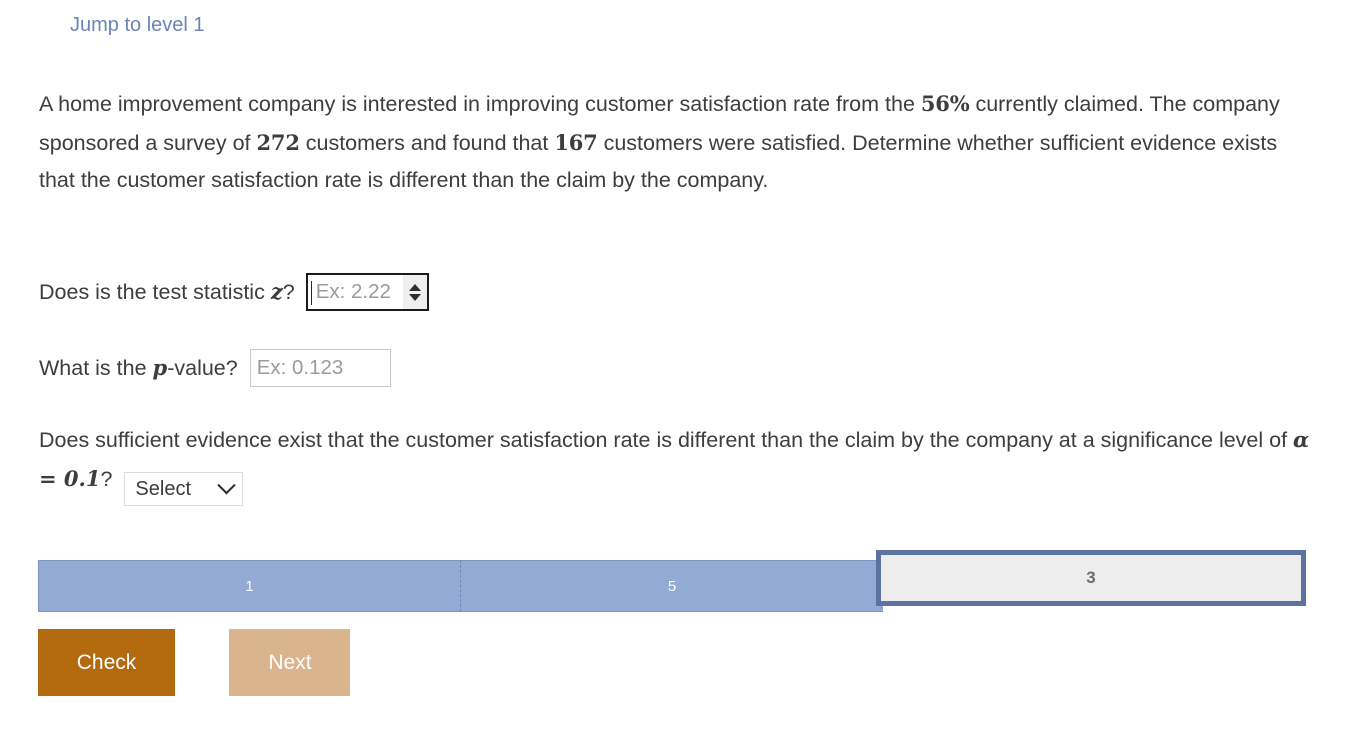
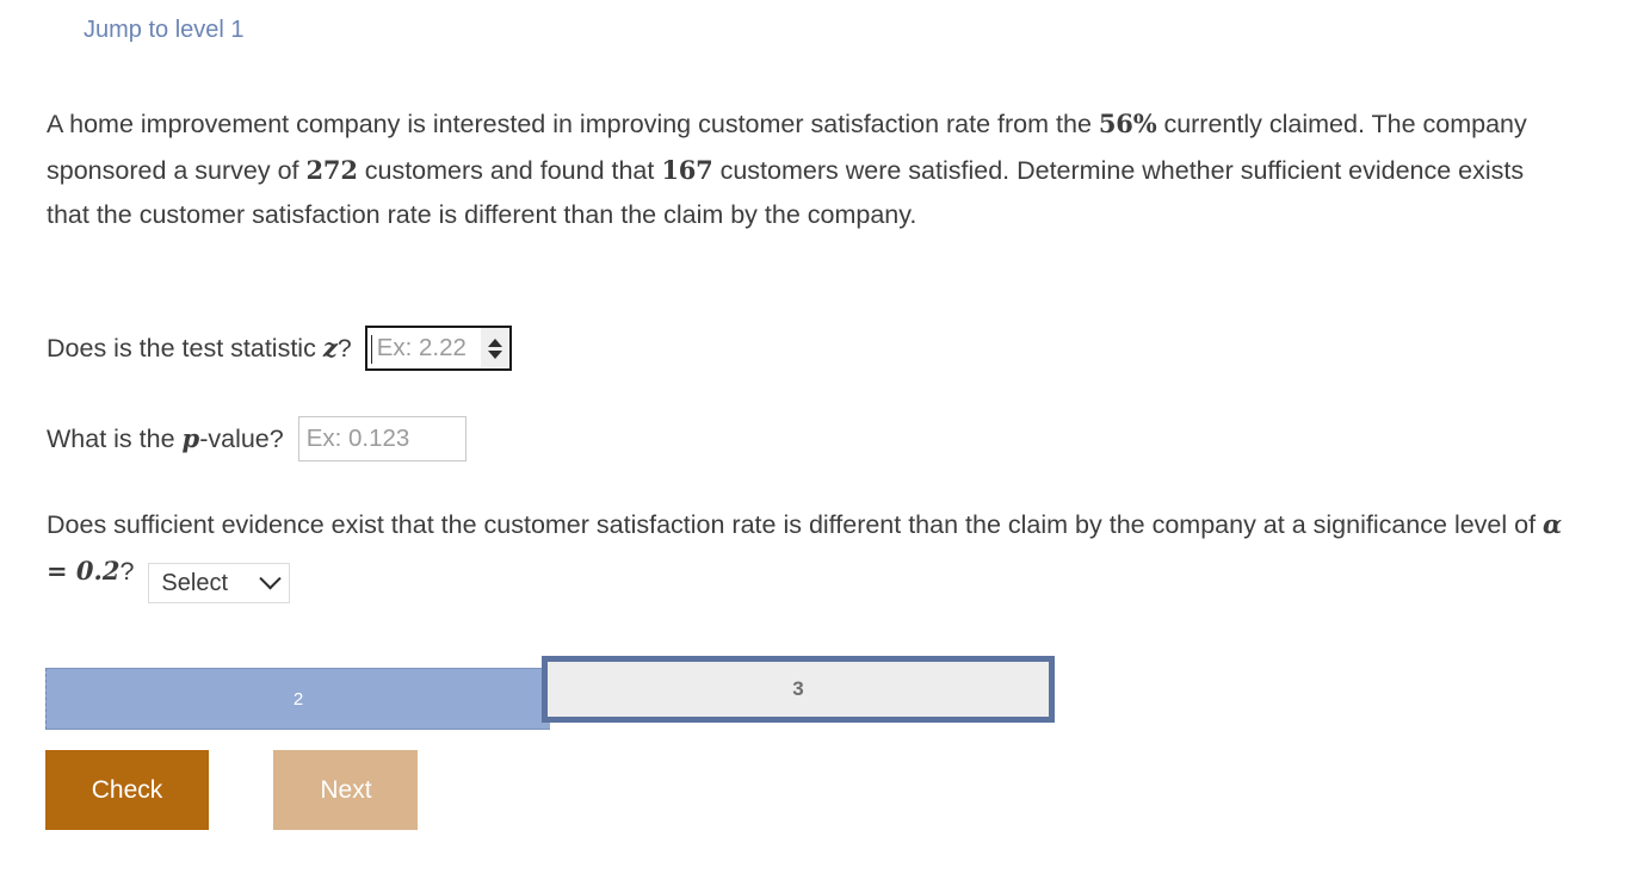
  Jump to level 1
  A home improvement company is interested in improving customer satisfaction rate from the 56% currently claimed. The company sponsored a survey of 272 customers and found that 167 customers were satisfied. Determine whether sufficient evidence exists that the customer satisfaction rate is different than the claim by the company.
  Does is the test statistic z?
  Ex: 2.22
  What is the p-value?
  Ex: 0.123
- Does sufficient evidence exist that the customer satisfaction rate is different than the claim by the company at a significance level of α = 0.1?
+ Does sufficient evidence exist that the customer satisfaction rate is different than the claim by the company at a significance level of α = 0.2?
  Select
- 1
- 5
+ 2
  3
  Check Next
